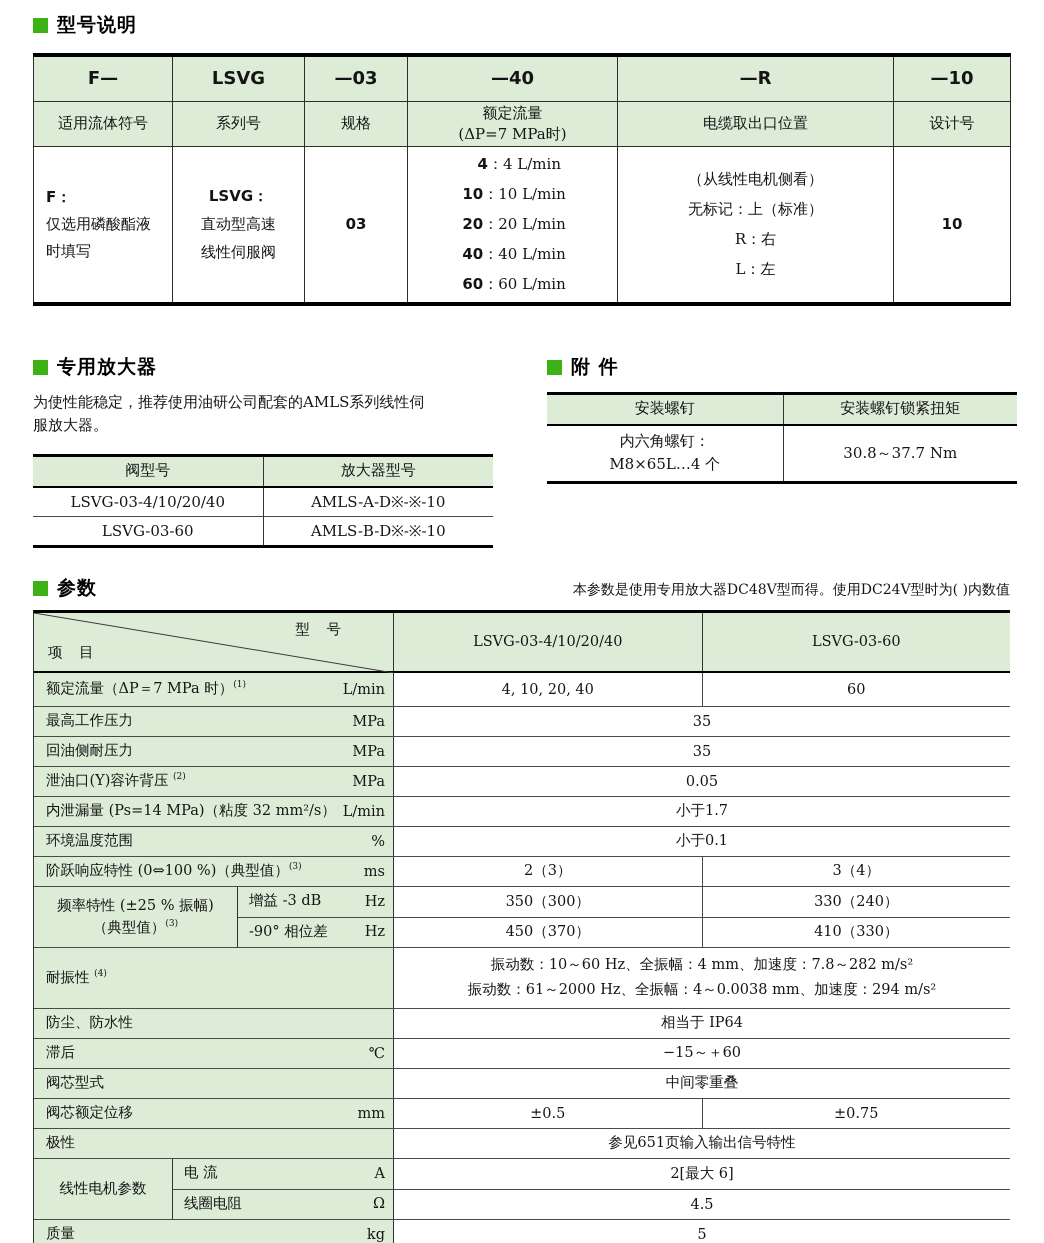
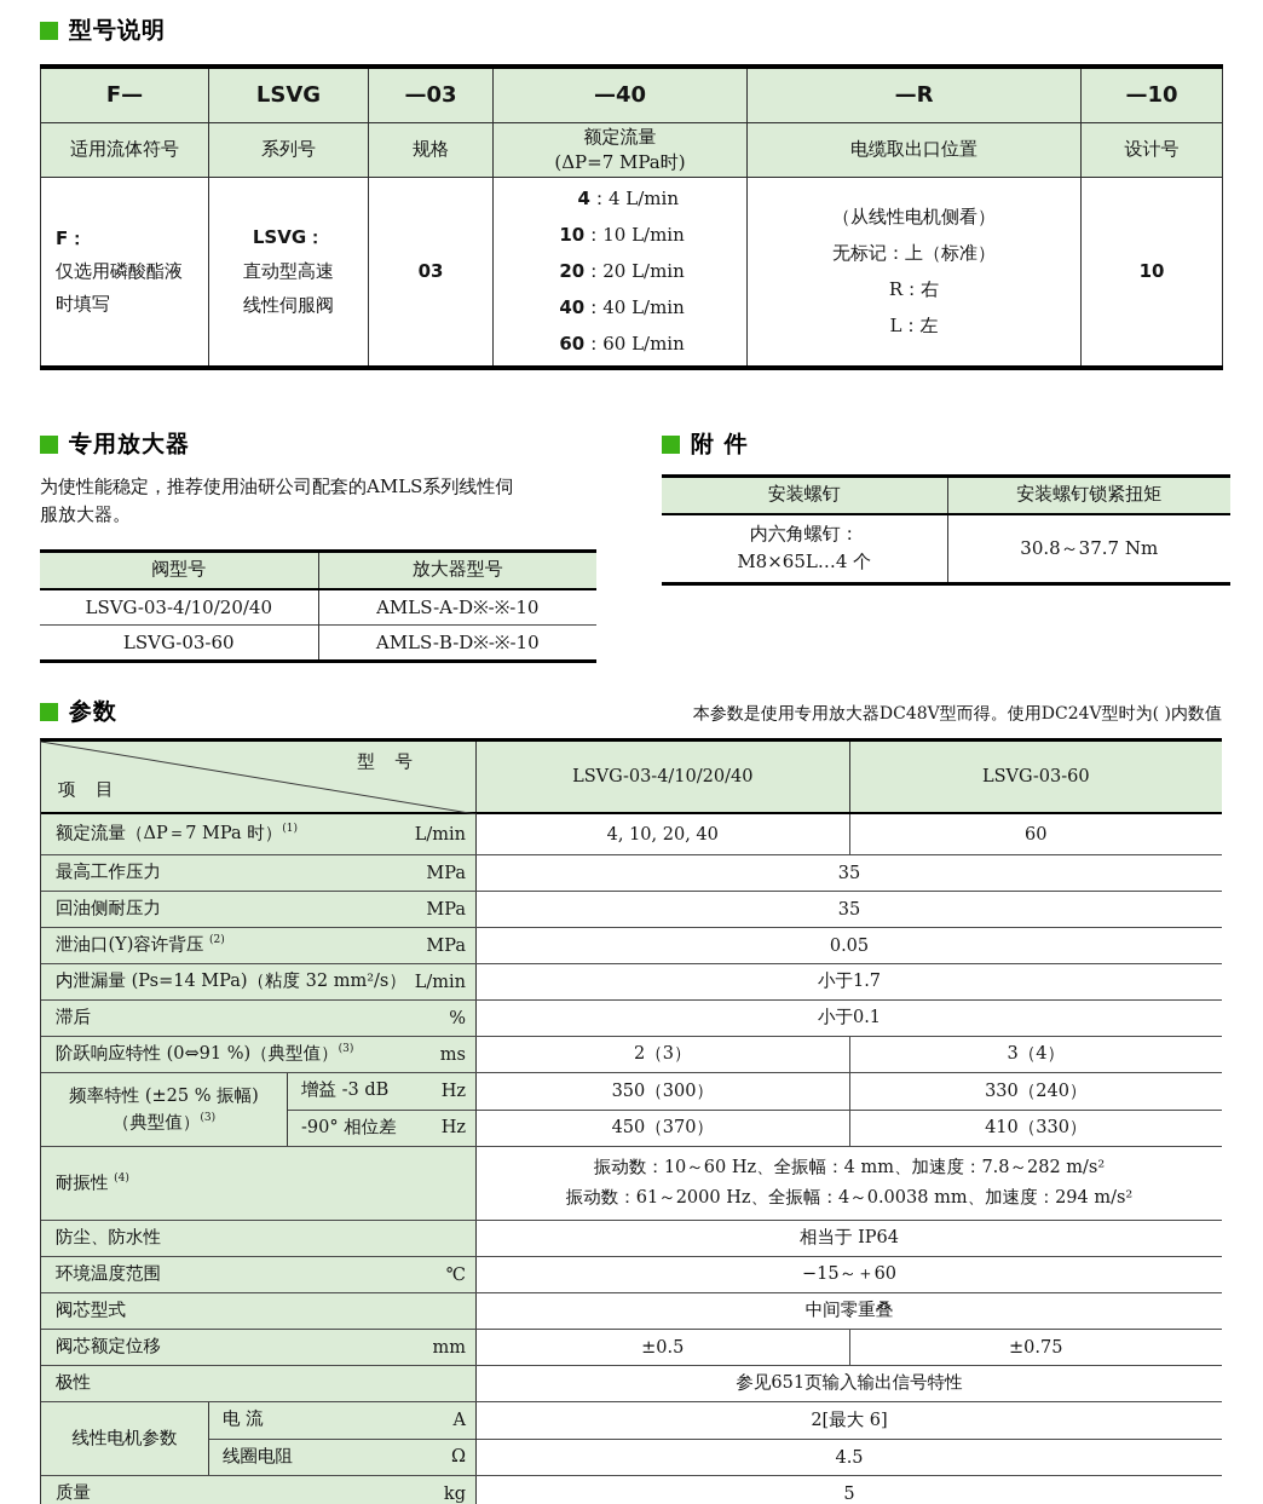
  型号说明
  F—	LSVG	—03	—40	—R	—10
  适用流体符号	系列号	规格	额定流量 (ΔP=7 MPa时)	电缆取出口位置	设计号
  F： 仅选用磷酸酯液 时填写	LSVG： 直动型高速 线性伺服阀	03	4：4 L/min 10：10 L/min 20：20 L/min 40：40 L/min 60：60 L/min	（从线性电机侧看） 无标记：上（标准） R：右 L：左	10
  专用放大器
  为使性能稳定，推荐使用油研公司配套的AMLS系列线性伺
  服放大器。
  阀型号	放大器型号
  LSVG-03-4/10/20/40	AMLS-A-D※-※-10
  LSVG-03-60	AMLS-B-D※-※-10
  附 件
  安装螺钉	安装螺钉锁紧扭矩
  内六角螺钉： M8×65L…4 个	30.8～37.7 Nm
  参数
  本参数是使用专用放大器DC48V型而得。使用DC24V型时为( )内数值
  型 号
  项 目
  LSVG-03-4/10/20/40
  LSVG-03-60
  额定流量（ΔP＝7 MPa 时）(1)
  L/min
  4, 10, 20, 40
  60
  最高工作压力
  MPa
  35
  回油侧耐压力
  MPa
  35
  泄油口(Y)容许背压 (2)
  MPa
  0.05
  内泄漏量 (Ps=14 MPa)（粘度 32 mm²/s）
  L/min
  小于1.7
- 环境温度范围
+ 滞后
  %
  小于0.1
- 阶跃响应特性 (0⇔100 %)（典型值）(3)
+ 阶跃响应特性 (0⇔91 %)（典型值）(3)
  ms
  2（3）
  3（4）
  频率特性 (±25 % 振幅)
  （典型值）(3)
  增益 -3 dB
  Hz
  -90° 相位差
  Hz
  350（300）
  330（240）
  450（370）
  410（330）
  耐振性 (4)
  振动数：10～60 Hz、全振幅：4 mm、加速度：7.8～282 m/s²
  振动数：61～2000 Hz、全振幅：4～0.0038 mm、加速度：294 m/s²
  防尘、防水性
  相当于 IP64
- 滞后
+ 环境温度范围
  ℃
  −15～＋60
  阀芯型式
  中间零重叠
  阀芯额定位移
  mm
  ±0.5
  ±0.75
  极性
  参见651页输入输出信号特性
  线性电机参数
  电 流
  A
  线圈电阻
  Ω
  2[最大 6]
  4.5
  质量
  kg
  5
